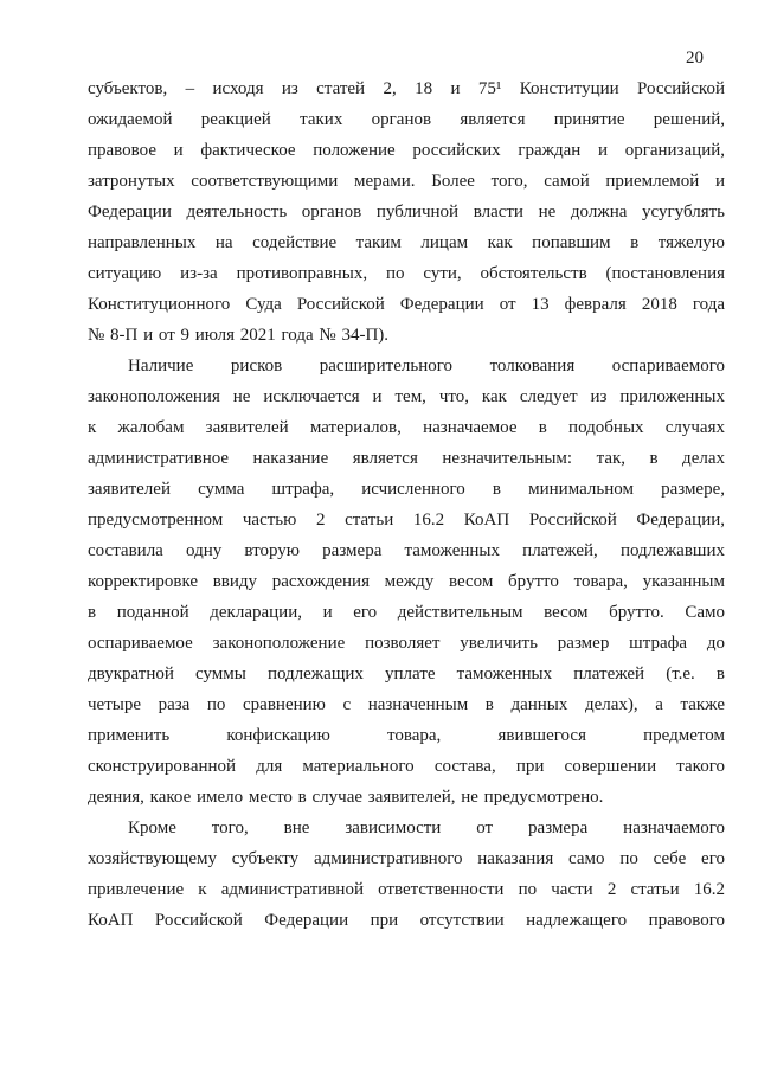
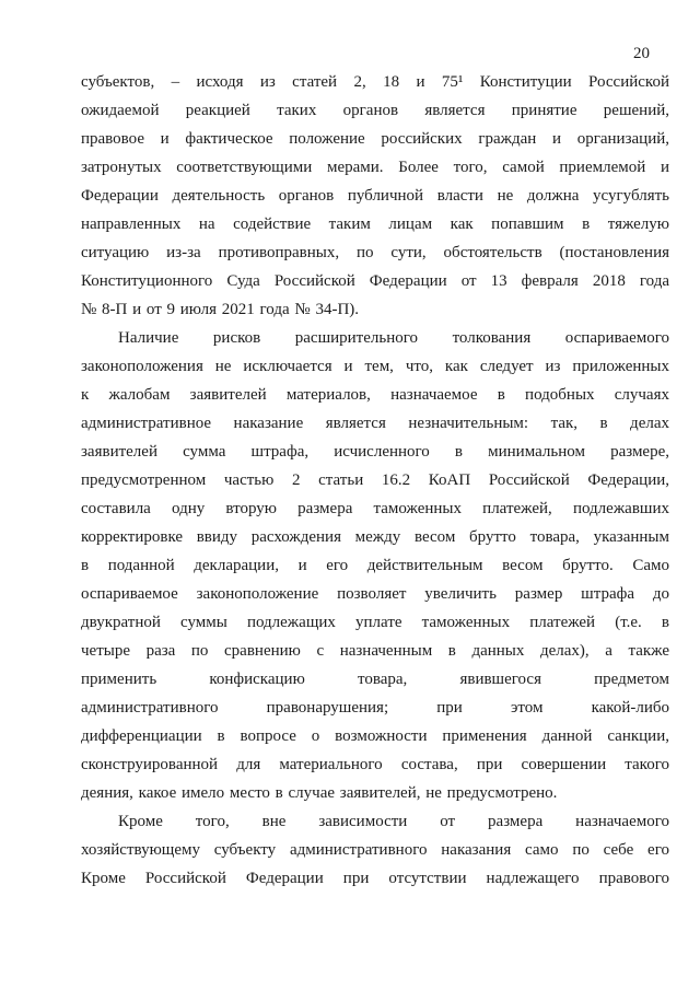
  20
  субъектов, – исходя из статей 2, 18 и 75¹ Конституции Российской
  ожидаемой реакцией таких органов является принятие решений,
  правовое и фактическое положение российских граждан и организаций,
  затронутых соответствующими мерами. Более того, самой приемлемой и
  Федерации деятельность органов публичной власти не должна усугублять
  направленных на содействие таким лицам как попавшим в тяжелую
  ситуацию из-за противоправных, по сути, обстоятельств (постановления
  Конституционного Суда Российской Федерации от 13 февраля 2018 года
  № 8-П и от 9 июля 2021 года № 34-П).
  Наличие рисков расширительного толкования оспариваемого
  законоположения не исключается и тем, что, как следует из приложенных
  к жалобам заявителей материалов, назначаемое в подобных случаях
  административное наказание является незначительным: так, в делах
  заявителей сумма штрафа, исчисленного в минимальном размере,
  предусмотренном частью 2 статьи 16.2 КоАП Российской Федерации,
  составила одну вторую размера таможенных платежей, подлежавших
  корректировке ввиду расхождения между весом брутто товара, указанным
  в поданной декларации, и его действительным весом брутто. Само
  оспариваемое законоположение позволяет увеличить размер штрафа до
  двукратной суммы подлежащих уплате таможенных платежей (т.е. в
  четыре раза по сравнению с назначенным в данных делах), а также
  применить конфискацию товара, явившегося предметом
+ административного правонарушения; при этом какой-либо
+ дифференциации в вопросе о возможности применения данной санкции,
  сконструированной для материального состава, при совершении такого
  деяния, какое имело место в случае заявителей, не предусмотрено.
  Кроме того, вне зависимости от размера назначаемого
  хозяйствующему субъекту административного наказания само по себе его
- привлечение к административной ответственности по части 2 статьи 16.2
- КоАП Российской Федерации при отсутствии надлежащего правового
+ Кроме Российской Федерации при отсутствии надлежащего правового
